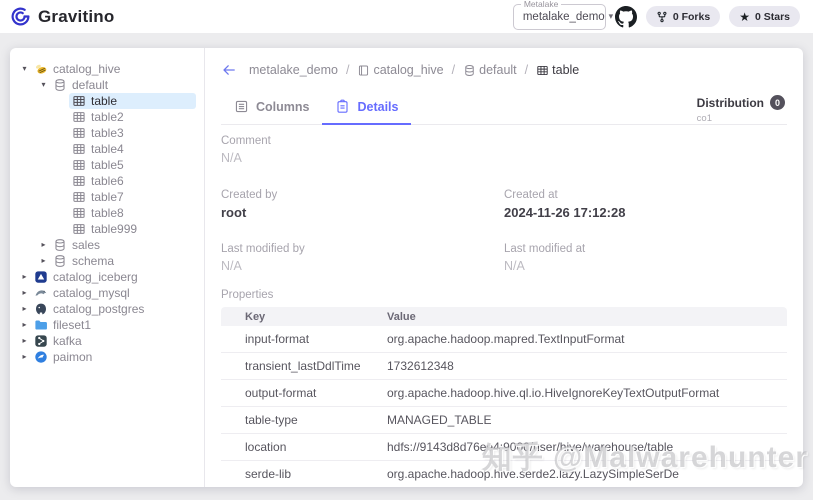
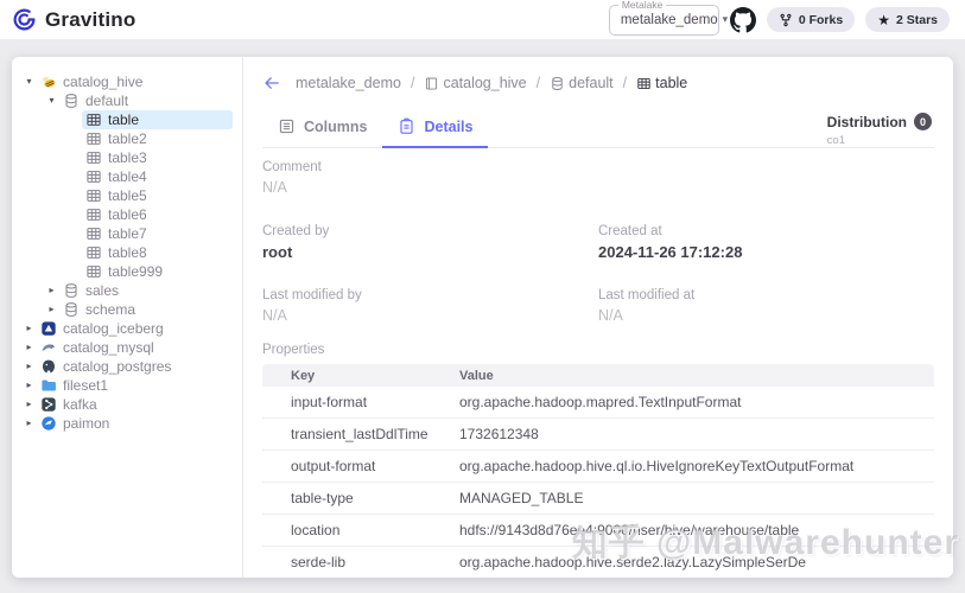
  Gravitino
  Metalake
  metalake_demo
  ▾
  0 Forks
  ★
- 0 Stars
+ 2 Stars
  ▾
  catalog_hive
  ▾
  default
  table
  table2
  table3
  table4
  table5
  table6
  table7
  table8
  table999
  ▸
  sales
  ▸
  schema
  ▸
  catalog_iceberg
  ▸
  catalog_mysql
  ▸
  catalog_postgres
  ▸
  fileset1
  ▸
  kafka
  ▸
  paimon
  metalake_demo
  /
  catalog_hive
  /
  default
  /
  table
  Columns
  Details
  Distribution
  0
  co1
  Comment
  N/A
  Created by
  root
  Created at
  2024-11-26 17:12:28
  Last modified by
  N/A
  Last modified at
  N/A
  Properties
  Key
  Value
  input-format
  org.apache.hadoop.mapred.TextInputFormat
  transient_lastDdlTime
  1732612348
  output-format
  org.apache.hadoop.hive.ql.io.HiveIgnoreKeyTextOutputFormat
  table-type
  MANAGED_TABLE
  location
  hdfs://9143d8d76ee4:9000/user/hive/warehouse/table
  serde-lib
  org.apache.hadoop.hive.serde2.lazy.LazySimpleSerDe
  知乎 @Malwarehunter
